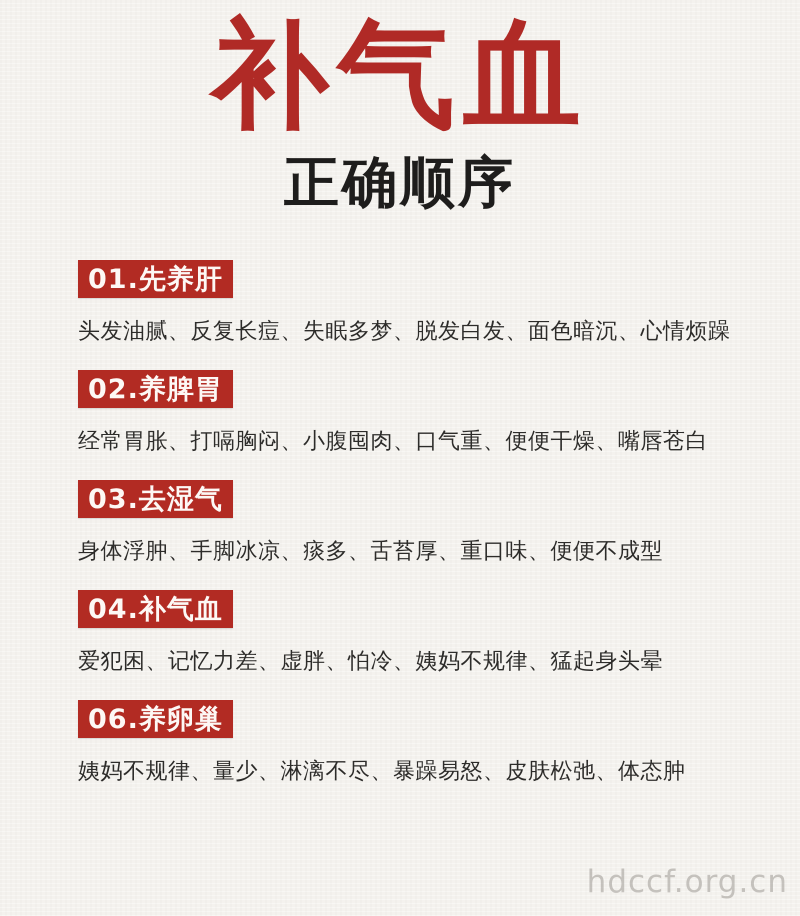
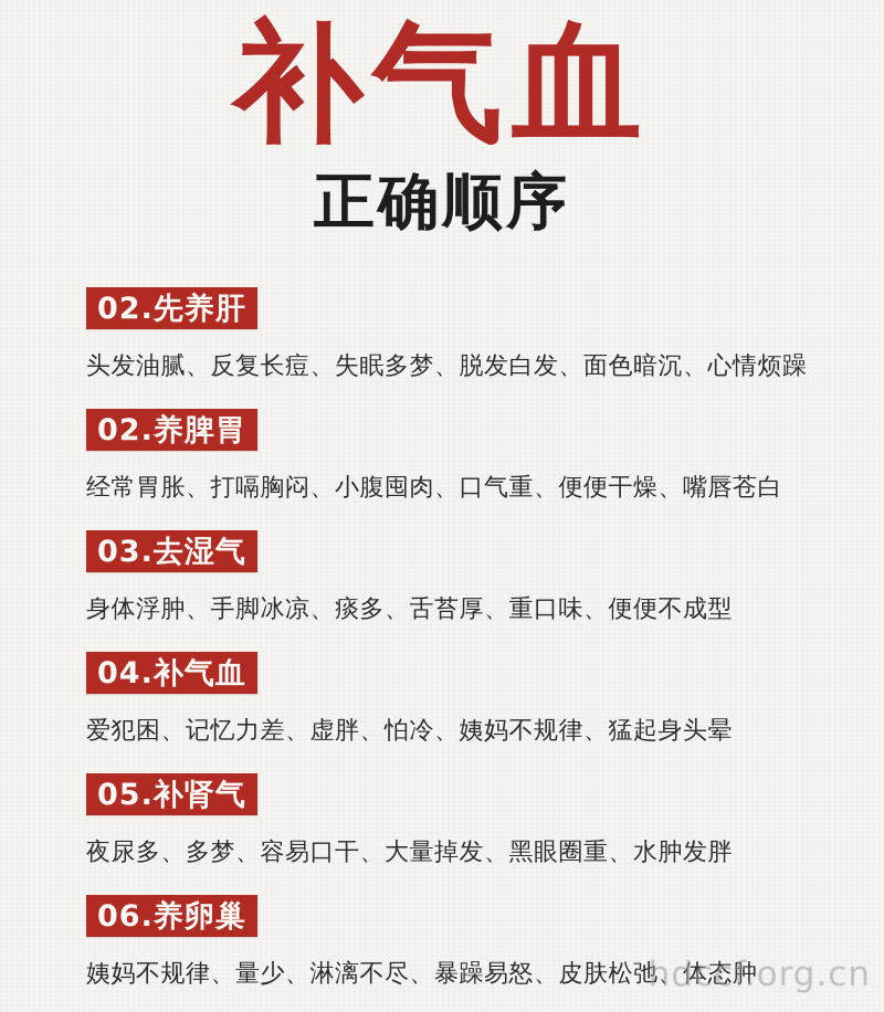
  补气血
  正确顺序
- 01.先养肝
+ 02.先养肝
  头发油腻、反复长痘、失眠多梦、脱发白发、面色暗沉、心情烦躁
  02.养脾胃
  经常胃胀、打嗝胸闷、小腹囤肉、口气重、便便干燥、嘴唇苍白
  03.去湿气
  身体浮肿、手脚冰凉、痰多、舌苔厚、重口味、便便不成型
  04.补气血
  爱犯困、记忆力差、虚胖、怕冷、姨妈不规律、猛起身头晕
+ 05.补肾气
+ 夜尿多、多梦、容易口干、大量掉发、黑眼圈重、水肿发胖
  06.养卵巢
  姨妈不规律、量少、淋漓不尽、暴躁易怒、皮肤松弛、体态肿
  hdccf.org.cn
